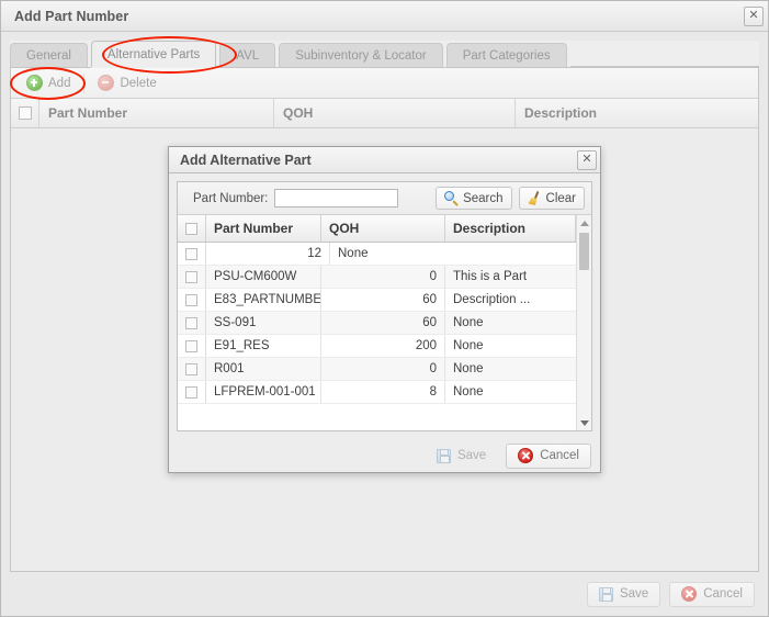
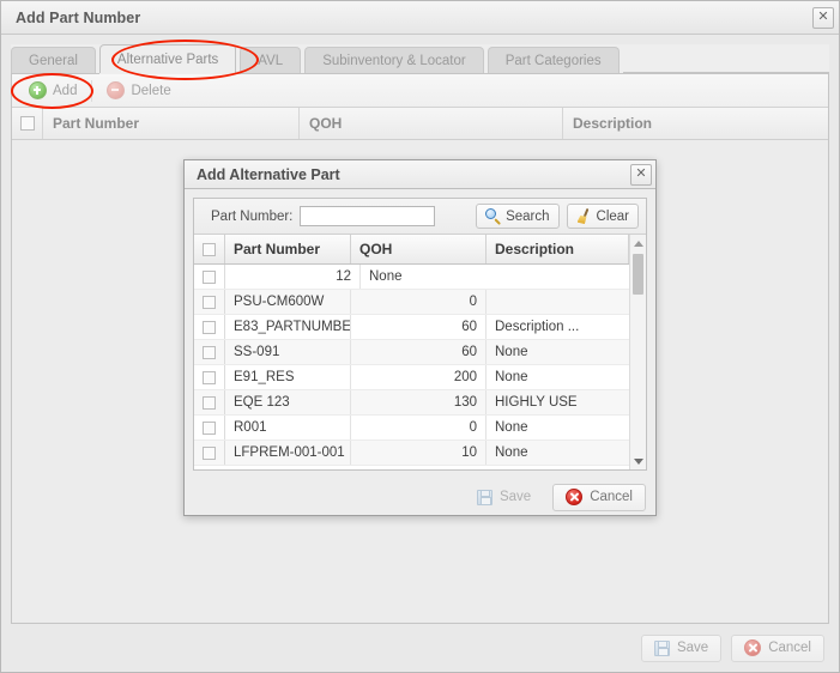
  Add Part Number
  ✕
  General
  Alternative Parts
  AVL
  Subinventory & Locator
  Part Categories
  Add
  Delete
  Part Number
  QOH
  Description
  Save
  Cancel
  Add Alternative Part
  ✕
  Part Number:
  Search
  Clear
  Part Number
  QOH
  Description
  12
  None
  PSU-CM600W
  0
- This is a Part
  E83_PARTNUMBE
  60
  Description ...
  SS-091
  60
  None
  E91_RES
  200
  None
+ EQE 123
+ 130
+ HIGHLY USE
  R001
  0
  None
  LFPREM-001-001
- 8
+ 10
  None
  Save
  Cancel
